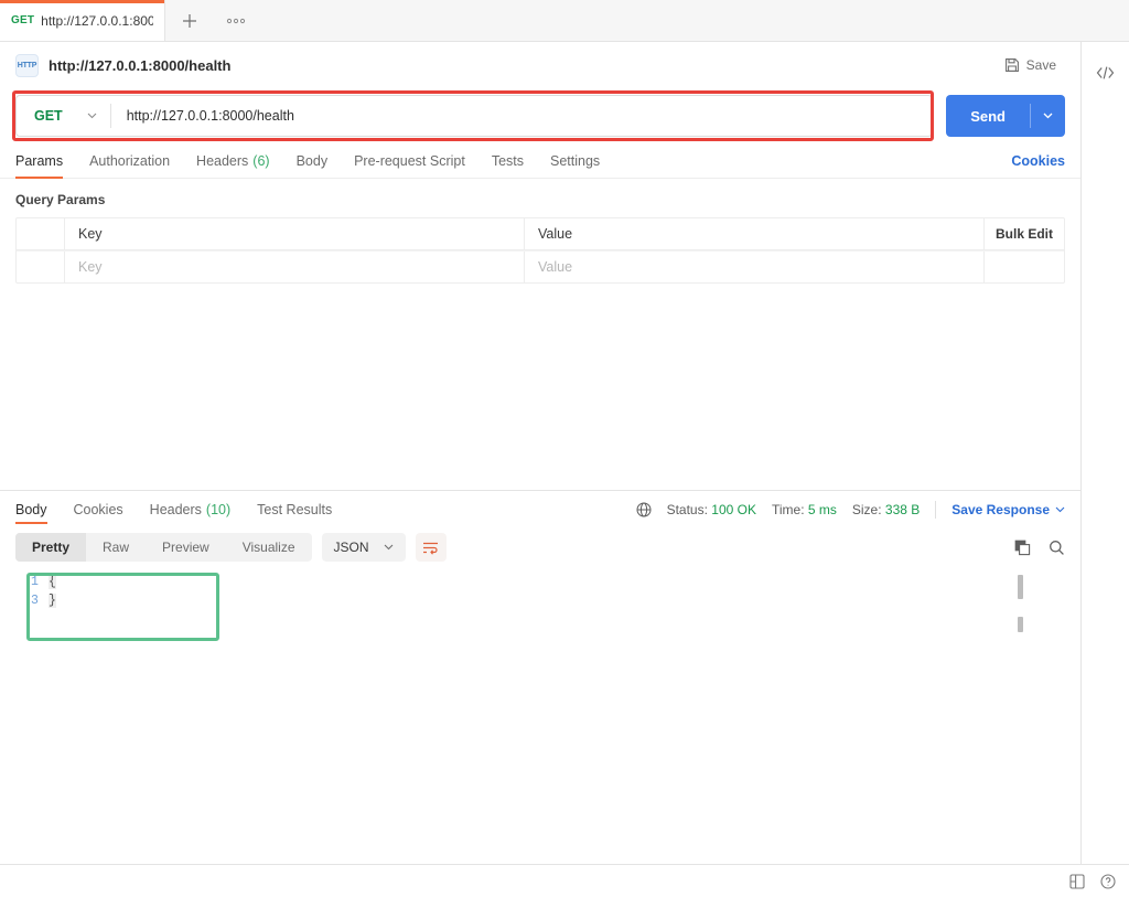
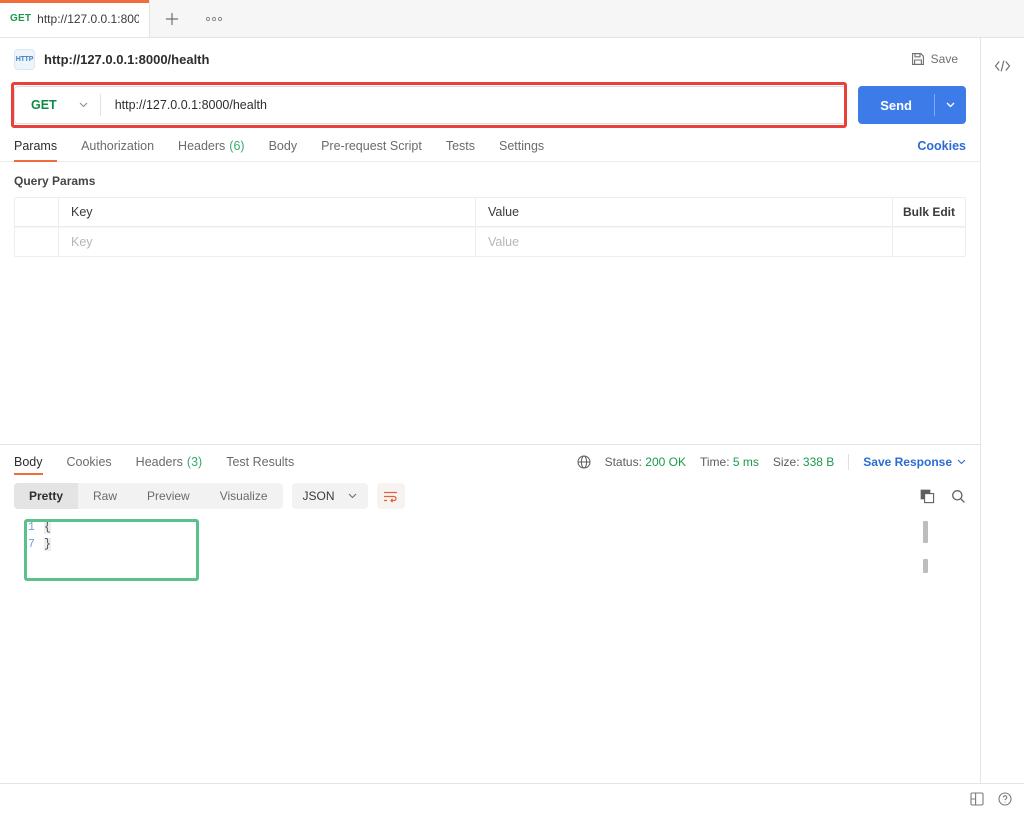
  GET
  http://127.0.0.1:800
  http://127.0.0.1:8000/health
  Save
  GET
  http://127.0.0.1:8000/health
  Send
  Params
  Authorization
  Headers
  (6)
  Body
  Pre-request Script
  Tests
  Settings
  Cookies
  Query Params
  Key
  Value
  Bulk Edit
  Key
  Value
  Body
  Cookies
  Headers
- (10)
+ (3)
  Test Results
- Status: 100 OK
+ Status: 200 OK
  Time: 5 ms
  Size: 338 B
  Save Response
  Pretty
  Raw
  Preview
  Visualize
  JSON
  1
  {
- 3
+ 7
  }
